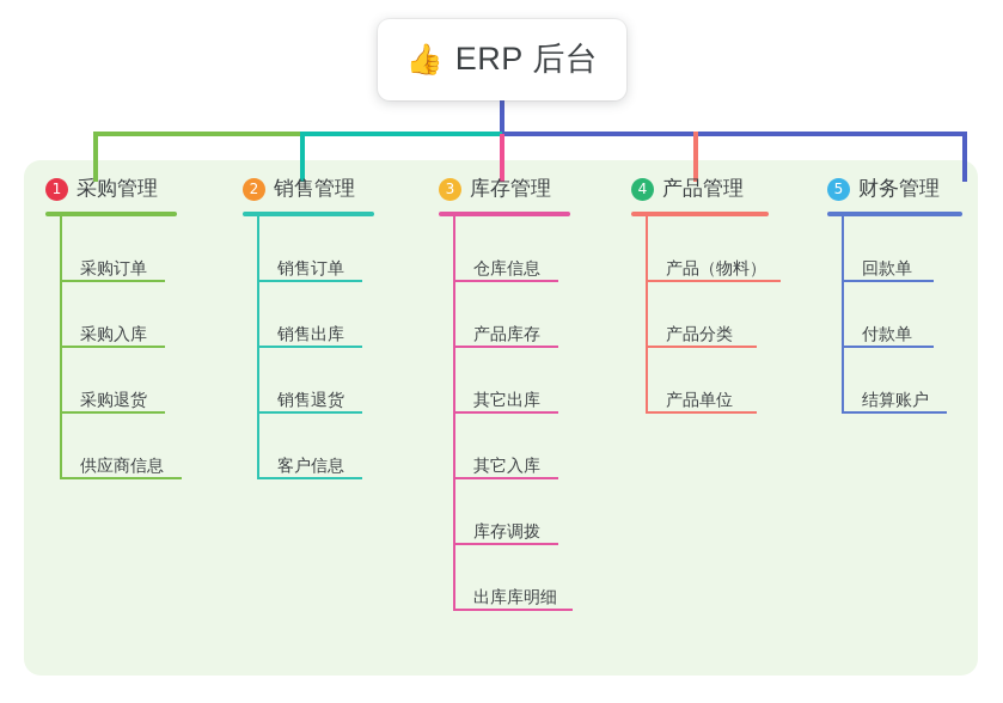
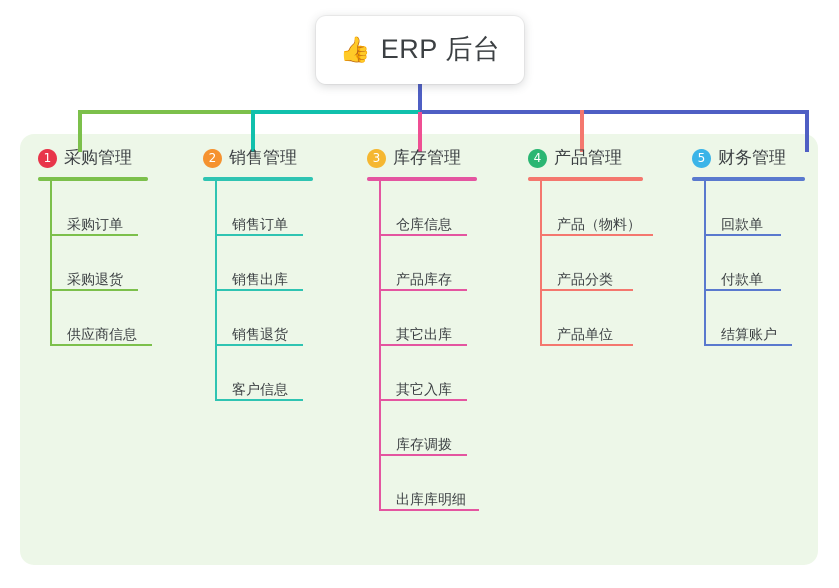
  👍
  ERP 后台
  1
  采购管理
  采购订单
- 采购入库
  采购退货
  供应商信息
  2
  销售管理
  销售订单
  销售出库
  销售退货
  客户信息
  3
  库存管理
  仓库信息
  产品库存
  其它出库
  其它入库
  库存调拨
  出库库明细
  4
  产品管理
  产品（物料）
  产品分类
  产品单位
  5
  财务管理
  回款单
  付款单
  结算账户
